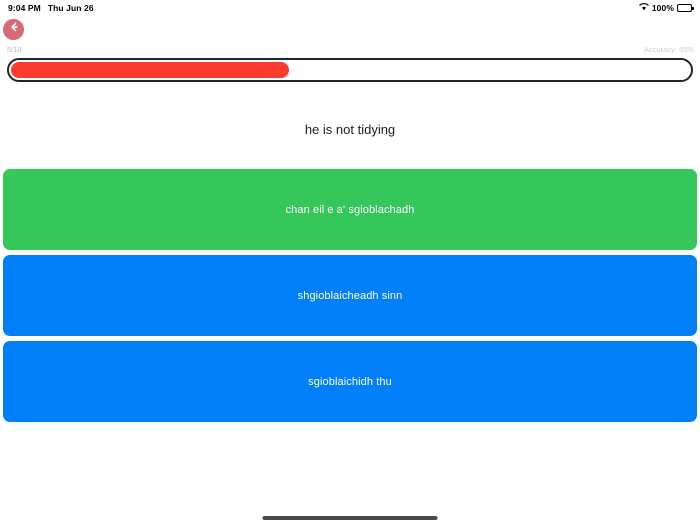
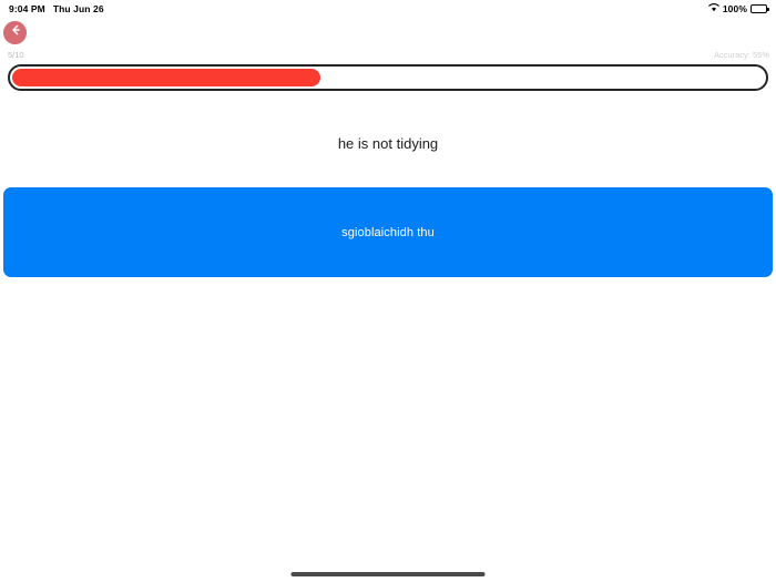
  9:04 PM
  Thu Jun 26
  100%
  5/10
  Accuracy: 55%
  he is not tidying
- chan eil e a' sgioblachadh
- shgioblaicheadh sinn
  sgioblaichidh thu
